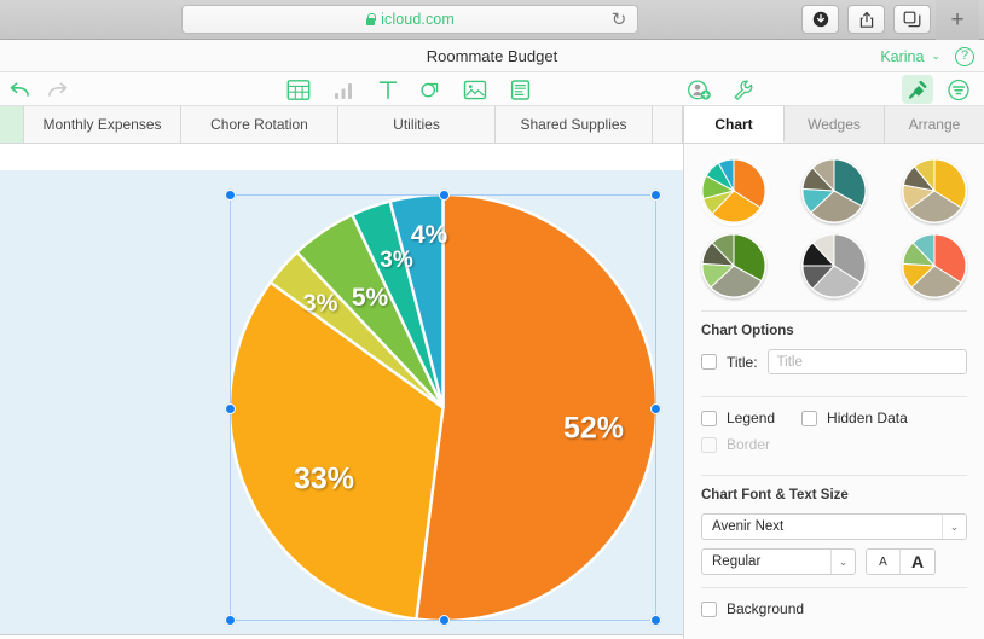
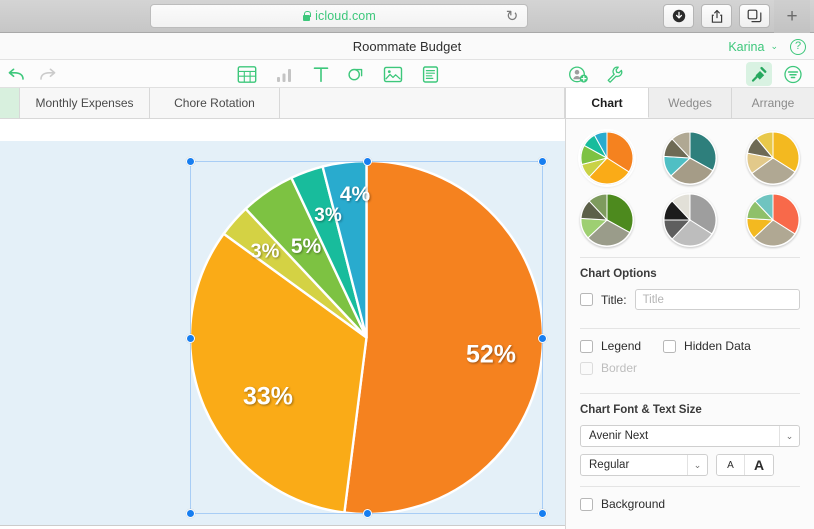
  icloud.com
  ↻
  +
  Roommate Budget
  Karina
  ⌄
  ?
  Monthly Expenses
  Chore Rotation
- Utilities
- Shared Supplies
  52%
  33%
  3%
  5%
  3%
  4%
  Chart
  Wedges
  Arrange
  Chart Options
  Title:
  Title
  Legend
  Hidden Data
  Border
  Chart Font & Text Size
  Avenir Next
  ⌄
  Regular
  ⌄
  A
  A
  Background
